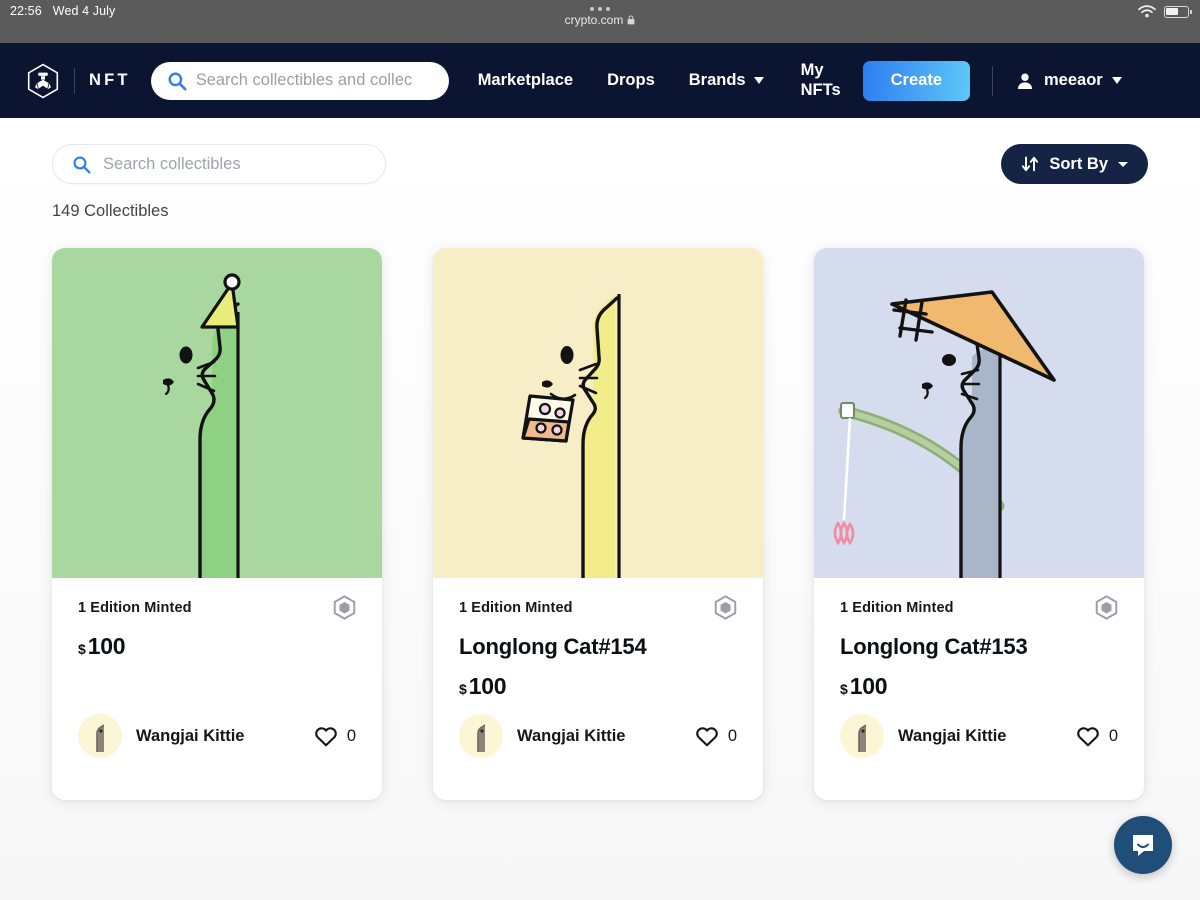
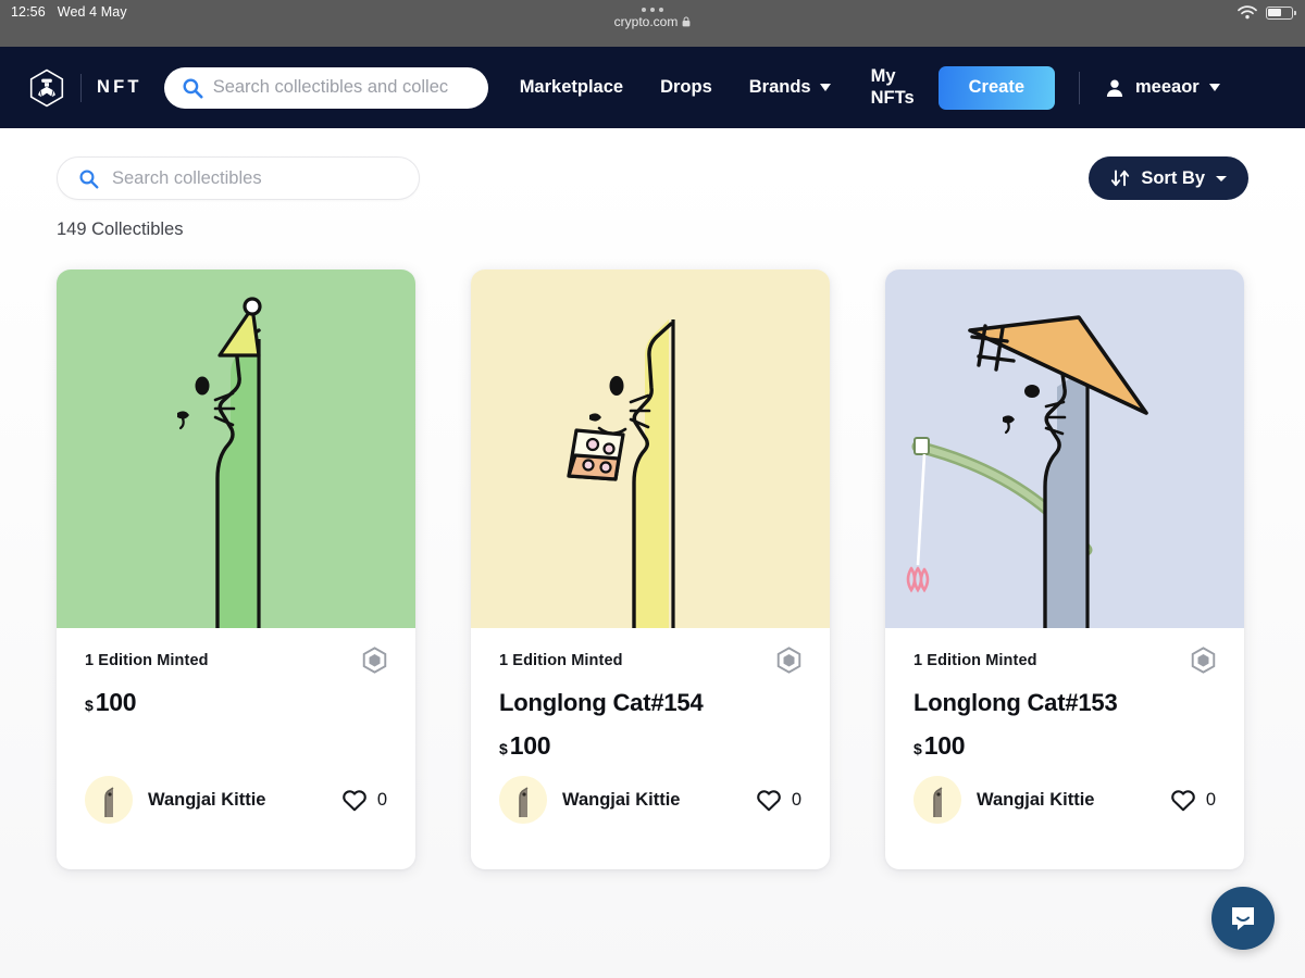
- 22:56
+ 12:56
- Wed 4 July
+ Wed 4 May
  crypto.com
  NFT
  Search collectibles and collec
  Marketplace
  Drops
  Brands
  My
  NFTs
  Create
  meeaor
  Search collectibles
  Sort By
  149 Collectibles
  1 Edition Minted
  $
  100
  Wangjai Kittie
  0
  1 Edition Minted
  Longlong Cat#154
  $
  100
  Wangjai Kittie
  0
  1 Edition Minted
  Longlong Cat#153
  $
  100
  Wangjai Kittie
  0
